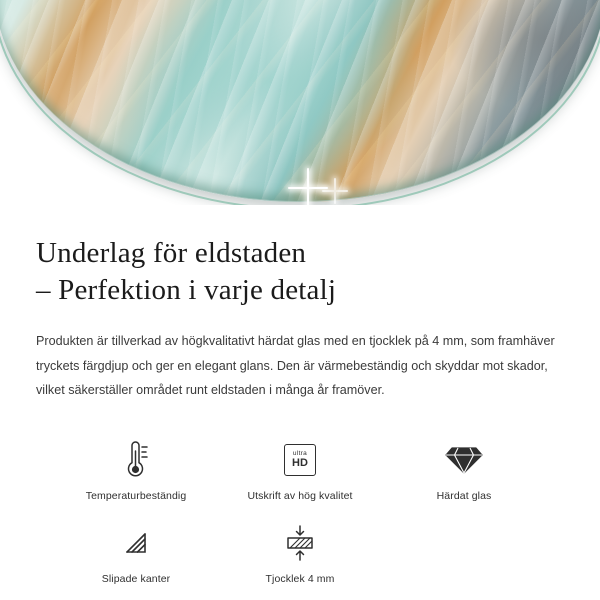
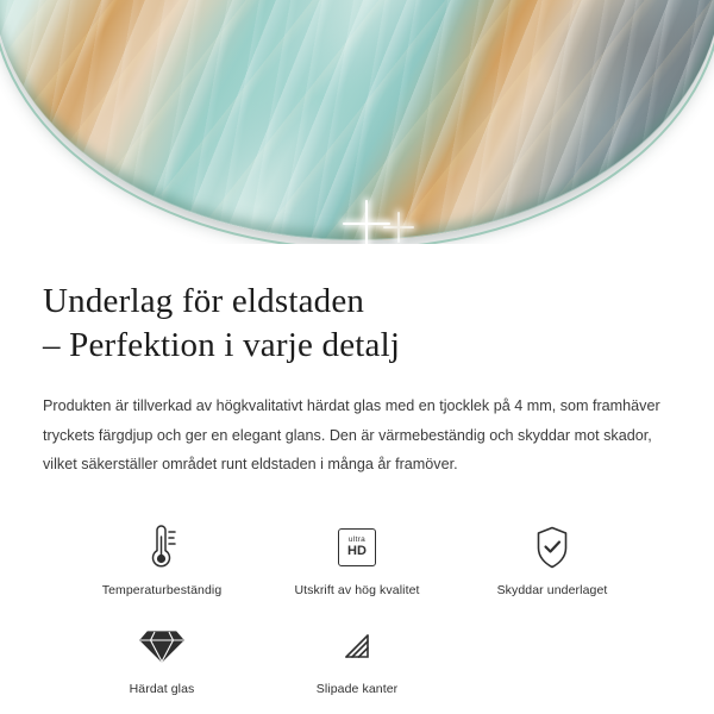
  Underlag för eldstaden
  – Perfektion i varje detalj
  Produkten är tillverkad av högkvalitativt härdat glas med en tjocklek på 4 mm, som framhäver tryckets färgdjup och ger en elegant glans. Den är värmebeständig och skyddar mot skador, vilket säkerställer området runt eldstaden i många år framöver.
  Temperaturbeständig
  HD
  Utskrift av hög kvalitet
+ Skyddar underlaget
  Härdat glas
  Slipade kanter
- Tjocklek 4 mm
